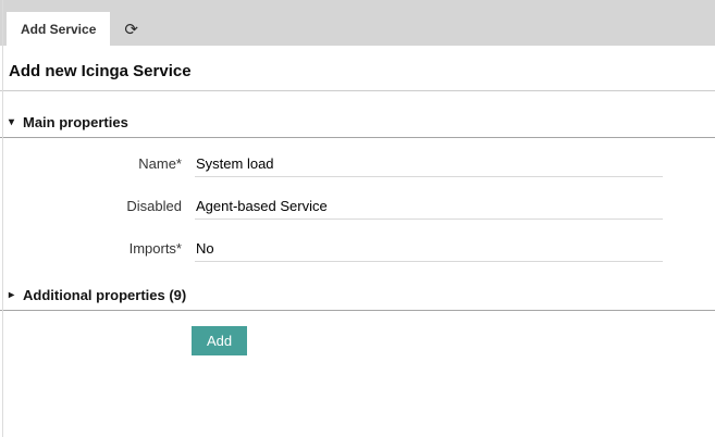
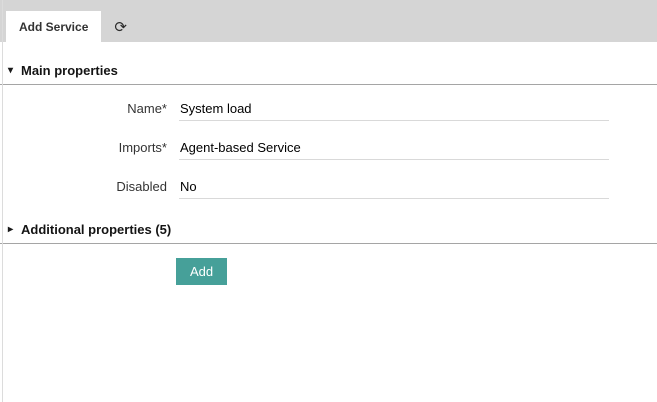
  Add Service
  ⟳
- Add new Icinga Service
  ▾
  Main properties
  Name*
  System load
- Disabled
+ Imports*
  Agent-based Service
- Imports*
+ Disabled
  No
  ▸
- Additional properties (9)
+ Additional properties (5)
  Add
